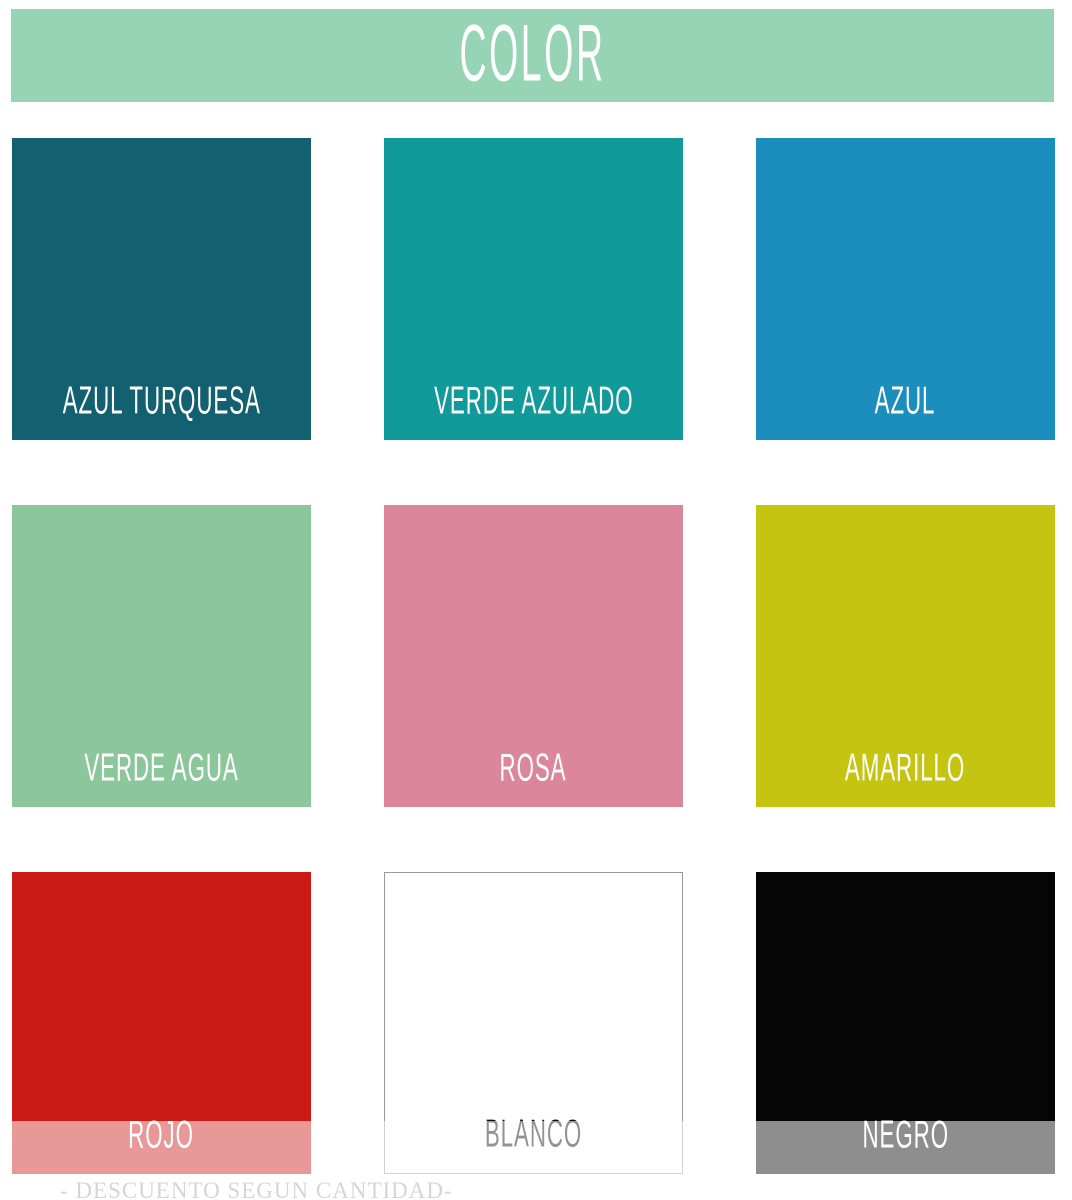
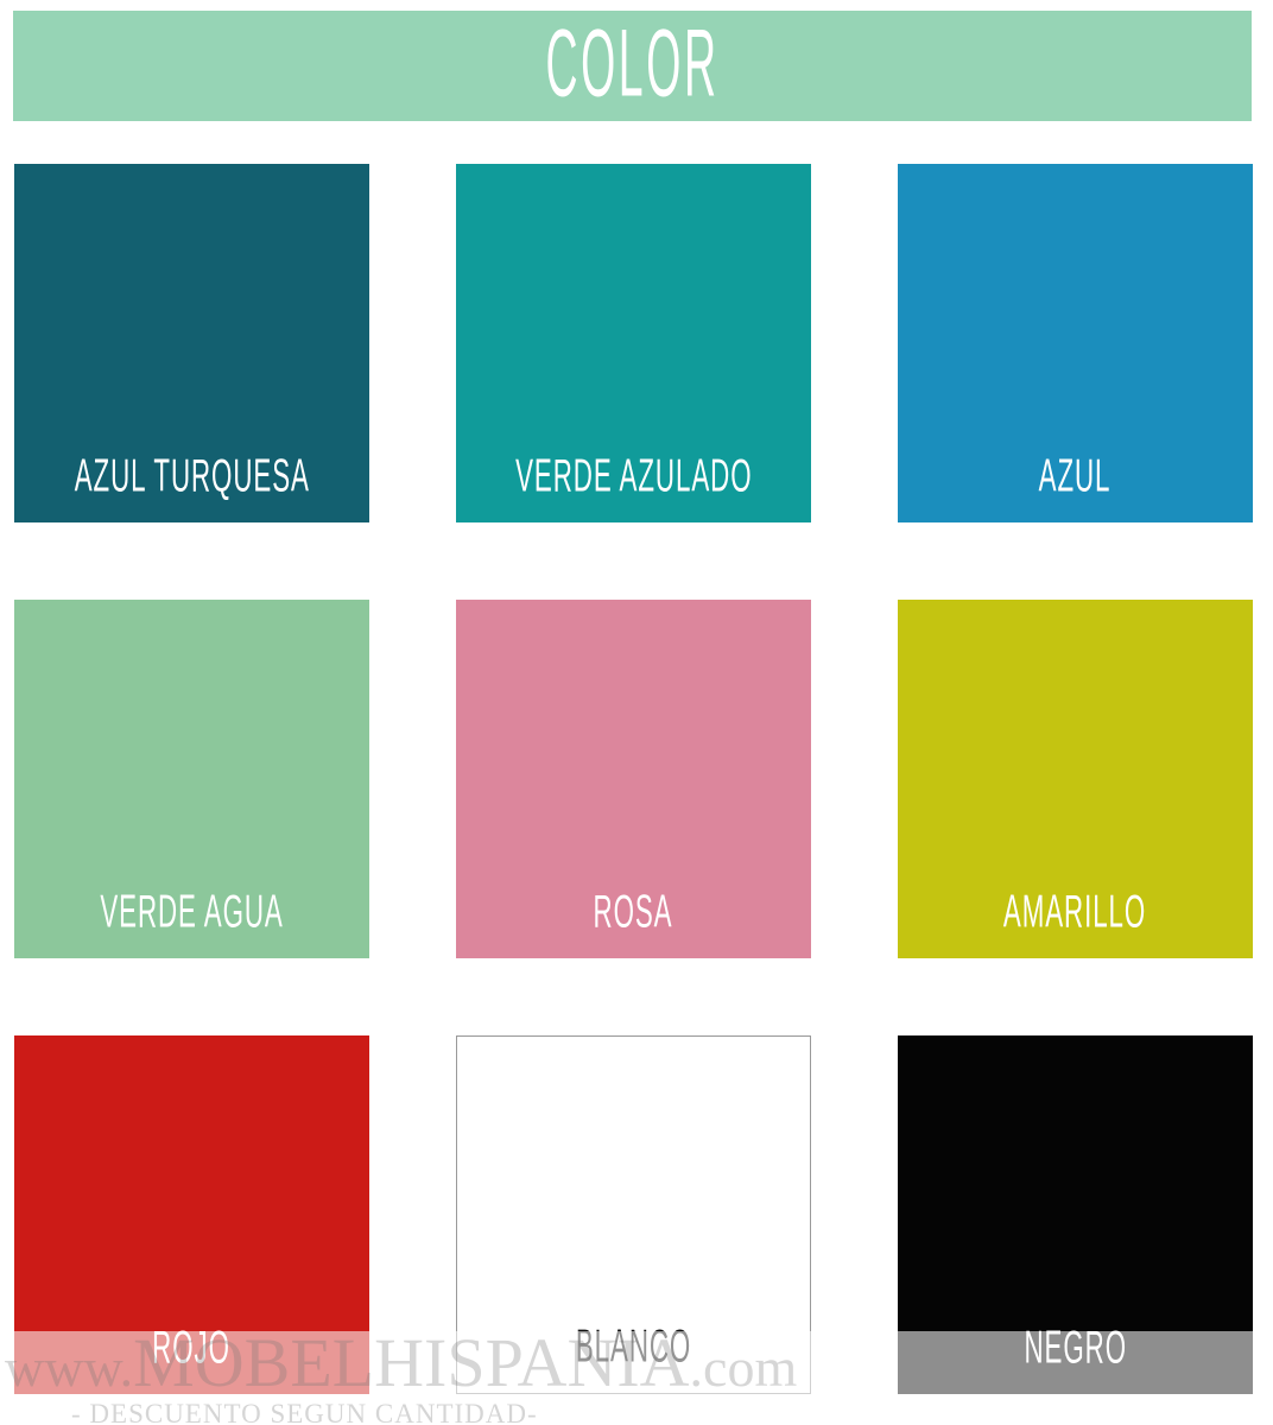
  COLOR
  AZUL TURQUESA
  VERDE AZULADO
  AZUL
  VERDE AGUA
  ROSA
  AMARILLO
  ROJO
  BLANCO
  NEGRO
+ www.MOBELHISPANIA.com
  - DESCUENTO SEGUN CANTIDAD-
